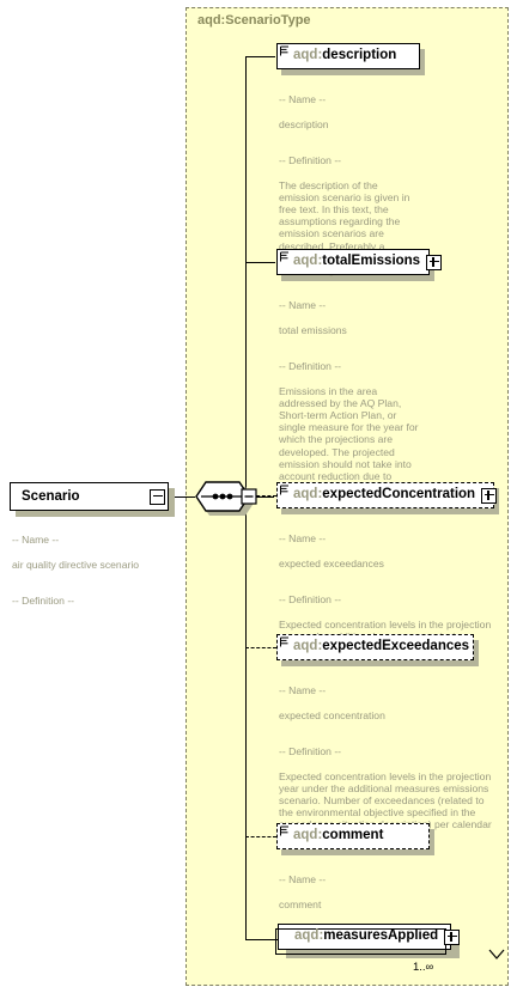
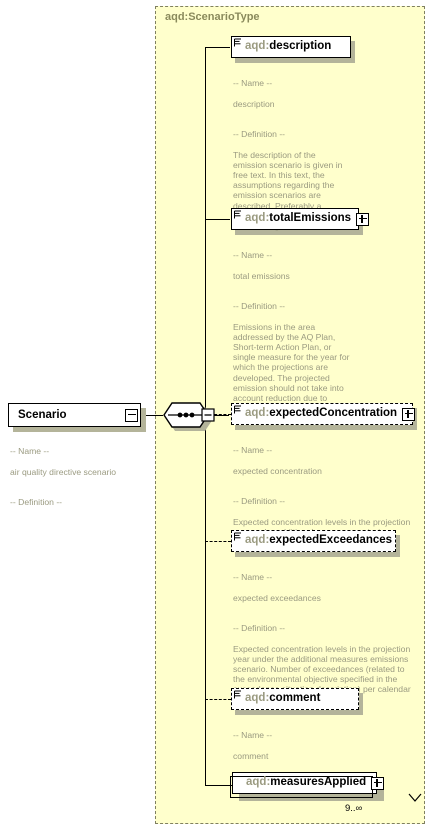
  aqd:ScenarioType
  Scenario
  -- Name --
  air quality directive scenario
  -- Definition --
  aqd:description
  -- Name --
  description
  -- Definition --
  The description of the emission scenario is given in free text. In this text, the assumptions regarding the emission scenarios are described. Preferably a
  aqd:totalEmissions
  -- Name --
  total emissions
  -- Definition --
  Emissions in the area addressed by the AQ Plan, Short-term Action Plan, or single measure for the year for which the projections are developed. The projected emission should not take into account reduction due to
  aqd:expectedConcentration
  -- Name --
- expected exceedances
+ expected concentration
  -- Definition --
  aqd:expectedExceedances
  -- Name --
- expected concentration
+ expected exceedances
  -- Definition --
  Expected concentration levels in the projection year under the additional measures emissions scenario. Number of exceedances (related to the environmental objective specified in the ) per calendar
  aqd:comment
  -- Name --
  comment
  aqd:measuresApplied
- 1..∞
+ 9..∞
